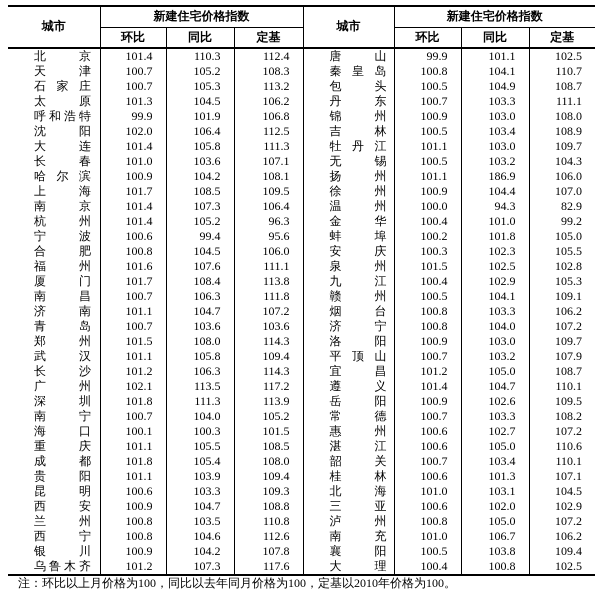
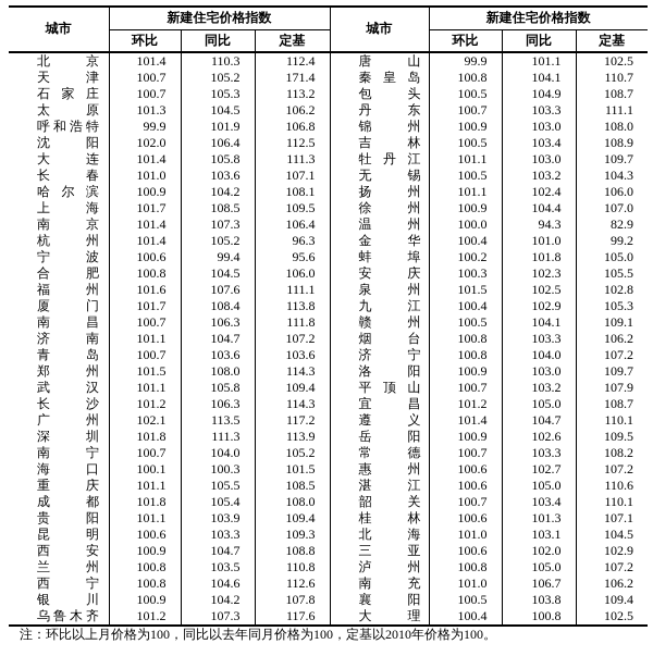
  城市	新建住宅价格指数	城市	新建住宅价格指数
  环比	同比	定基	环比	同比	定基
  北京	101.4	110.3	112.4	唐山	99.9	101.1	102.5
- 天津	100.7	105.2	108.3	秦皇岛	100.8	104.1	110.7
+ 天津	100.7	105.2	171.4	秦皇岛	100.8	104.1	110.7
  石家庄	100.7	105.3	113.2	包头	100.5	104.9	108.7
  太原	101.3	104.5	106.2	丹东	100.7	103.3	111.1
  呼和浩特	99.9	101.9	106.8	锦州	100.9	103.0	108.0
  沈阳	102.0	106.4	112.5	吉林	100.5	103.4	108.9
  大连	101.4	105.8	111.3	牡丹江	101.1	103.0	109.7
  长春	101.0	103.6	107.1	无锡	100.5	103.2	104.3
- 哈尔滨	100.9	104.2	108.1	扬州	101.1	186.9	106.0
+ 哈尔滨	100.9	104.2	108.1	扬州	101.1	102.4	106.0
  上海	101.7	108.5	109.5	徐州	100.9	104.4	107.0
  南京	101.4	107.3	106.4	温州	100.0	94.3	82.9
  杭州	101.4	105.2	96.3	金华	100.4	101.0	99.2
  宁波	100.6	99.4	95.6	蚌埠	100.2	101.8	105.0
  合肥	100.8	104.5	106.0	安庆	100.3	102.3	105.5
  福州	101.6	107.6	111.1	泉州	101.5	102.5	102.8
  厦门	101.7	108.4	113.8	九江	100.4	102.9	105.3
  南昌	100.7	106.3	111.8	赣州	100.5	104.1	109.1
  济南	101.1	104.7	107.2	烟台	100.8	103.3	106.2
  青岛	100.7	103.6	103.6	济宁	100.8	104.0	107.2
  郑州	101.5	108.0	114.3	洛阳	100.9	103.0	109.7
  武汉	101.1	105.8	109.4	平顶山	100.7	103.2	107.9
  长沙	101.2	106.3	114.3	宜昌	101.2	105.0	108.7
  广州	102.1	113.5	117.2	遵义	101.4	104.7	110.1
  深圳	101.8	111.3	113.9	岳阳	100.9	102.6	109.5
  南宁	100.7	104.0	105.2	常德	100.7	103.3	108.2
  海口	100.1	100.3	101.5	惠州	100.6	102.7	107.2
  重庆	101.1	105.5	108.5	湛江	100.6	105.0	110.6
  成都	101.8	105.4	108.0	韶关	100.7	103.4	110.1
  贵阳	101.1	103.9	109.4	桂林	100.6	101.3	107.1
  昆明	100.6	103.3	109.3	北海	101.0	103.1	104.5
  西安	100.9	104.7	108.8	三亚	100.6	102.0	102.9
  兰州	100.8	103.5	110.8	泸州	100.8	105.0	107.2
  西宁	100.8	104.6	112.6	南充	101.0	106.7	106.2
  银川	100.9	104.2	107.8	襄阳	100.5	103.8	109.4
  乌鲁木齐	101.2	107.3	117.6	大理	100.4	100.8	102.5
  注：环比以上月价格为100，同比以去年同月价格为100，定基以2010年价格为100。
